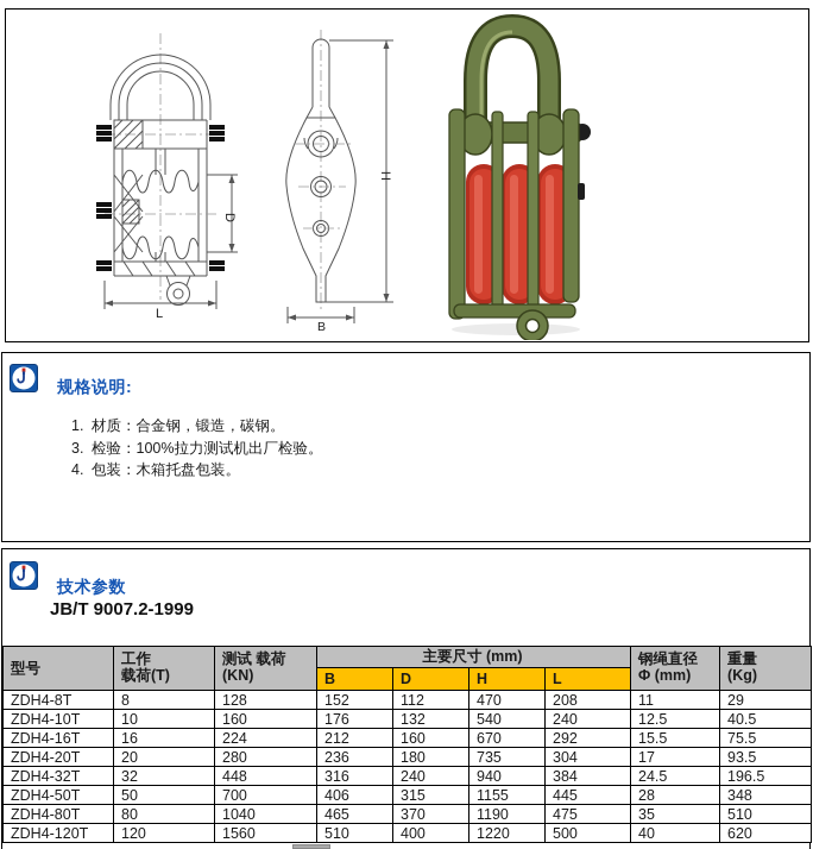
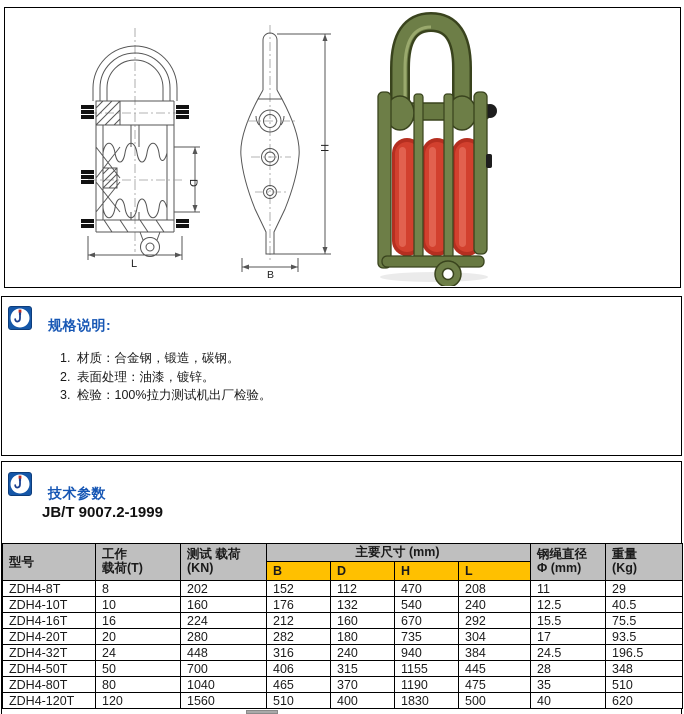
  L
  B
  规格说明:
  1. 材质：合金钢，锻造，碳钢。
+ 2. 表面处理：油漆，镀锌。
  3. 检验：100%拉力测试机出厂检验。
- 4. 包装：木箱托盘包装。
  技术参数
  JB/T 9007.2-1999
  型号	工作 载荷(T)	测试 载荷 (KN)	主要尺寸 (mm)	钢绳直径 Φ (mm)	重量 (Kg)
  B	D	H	L
- ZDH4-8T	8	128	152	112	470	208	11	29
+ ZDH4-8T	8	202	152	112	470	208	11	29
  ZDH4-10T	10	160	176	132	540	240	12.5	40.5
  ZDH4-16T	16	224	212	160	670	292	15.5	75.5
- ZDH4-20T	20	280	236	180	735	304	17	93.5
+ ZDH4-20T	20	280	282	180	735	304	17	93.5
- ZDH4-32T	32	448	316	240	940	384	24.5	196.5
+ ZDH4-32T	24	448	316	240	940	384	24.5	196.5
  ZDH4-50T	50	700	406	315	1155	445	28	348
  ZDH4-80T	80	1040	465	370	1190	475	35	510
- ZDH4-120T	120	1560	510	400	1220	500	40	620
+ ZDH4-120T	120	1560	510	400	1830	500	40	620
